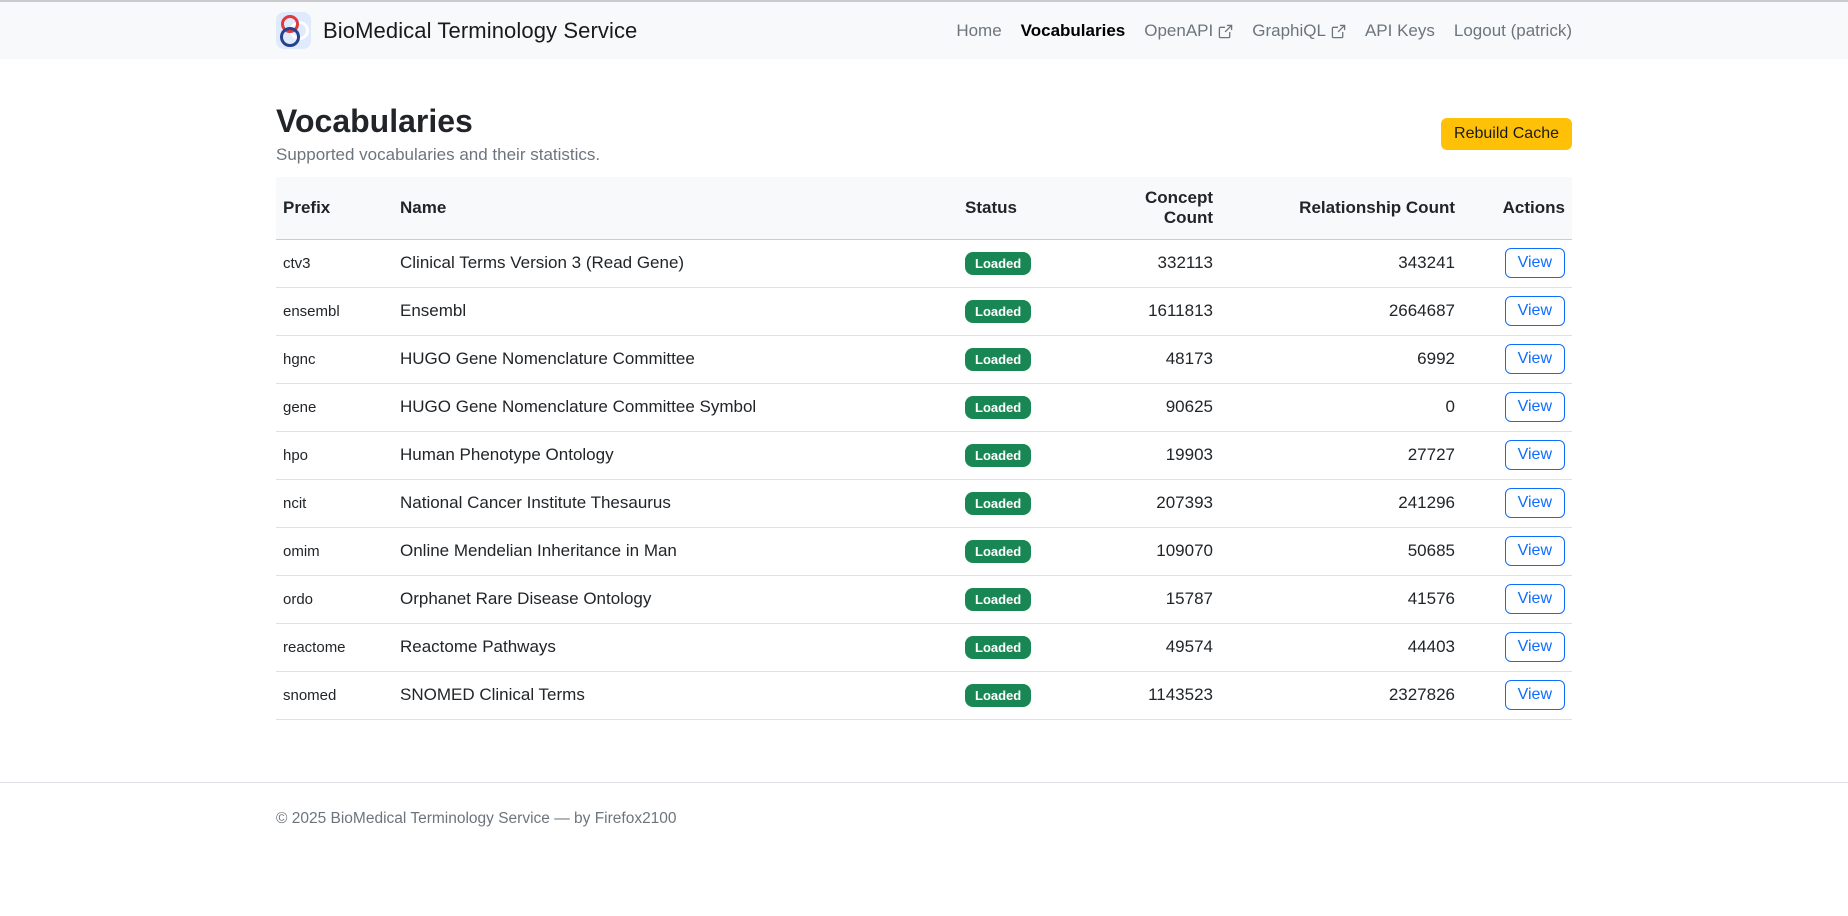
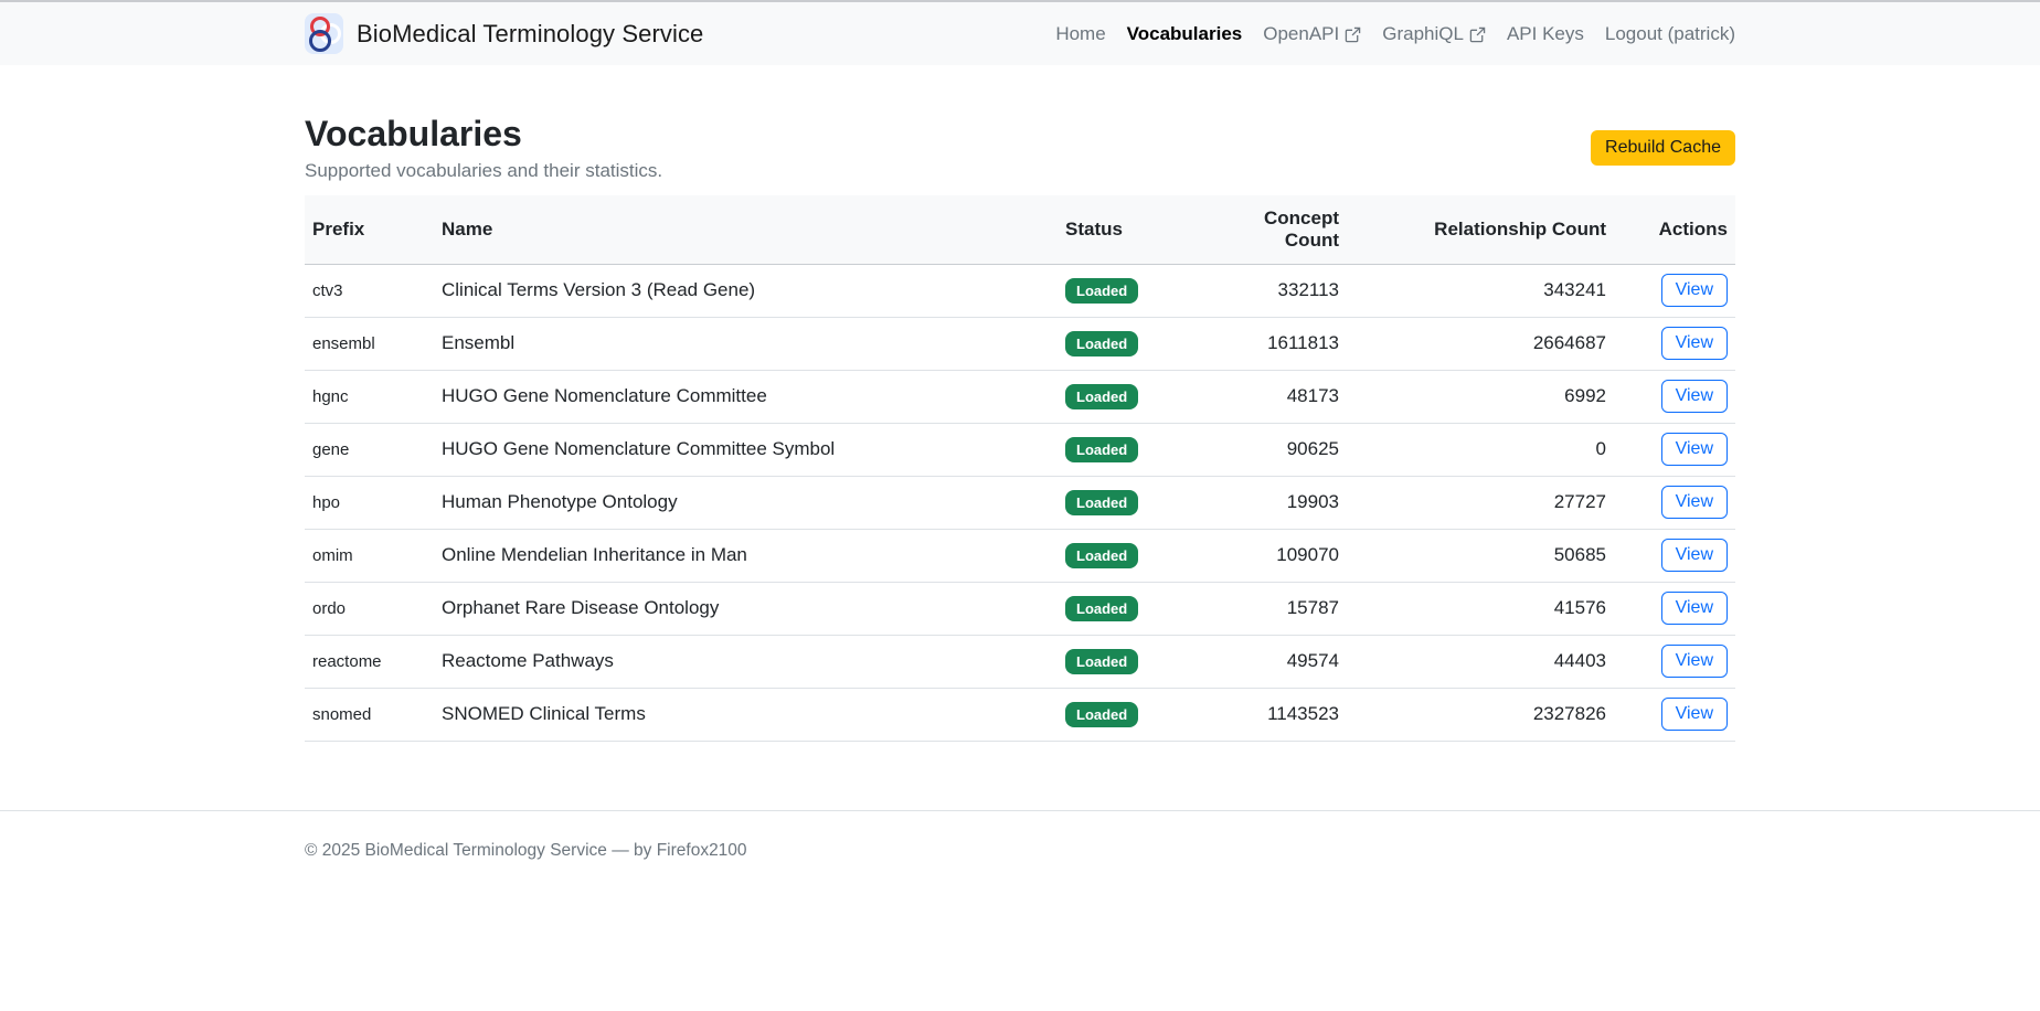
  BioMedical Terminology Service
  Home
  Vocabularies
  OpenAPI
  GraphiQL
  API Keys
  Logout (patrick)
  Vocabularies
  Supported vocabularies and their statistics.
  Rebuild Cache
  Prefix	Name	Status	Concept Count	Relationship Count	Actions
  ctv3	Clinical Terms Version 3 (Read Gene)	Loaded	332113	343241	View
  ensembl	Ensembl	Loaded	1611813	2664687	View
  hgnc	HUGO Gene Nomenclature Committee	Loaded	48173	6992	View
  gene	HUGO Gene Nomenclature Committee Symbol	Loaded	90625	0	View
  hpo	Human Phenotype Ontology	Loaded	19903	27727	View
- ncit	National Cancer Institute Thesaurus	Loaded	207393	241296	View
  omim	Online Mendelian Inheritance in Man	Loaded	109070	50685	View
  ordo	Orphanet Rare Disease Ontology	Loaded	15787	41576	View
  reactome	Reactome Pathways	Loaded	49574	44403	View
  snomed	SNOMED Clinical Terms	Loaded	1143523	2327826	View
  © 2025 BioMedical Terminology Service — by Firefox2100
